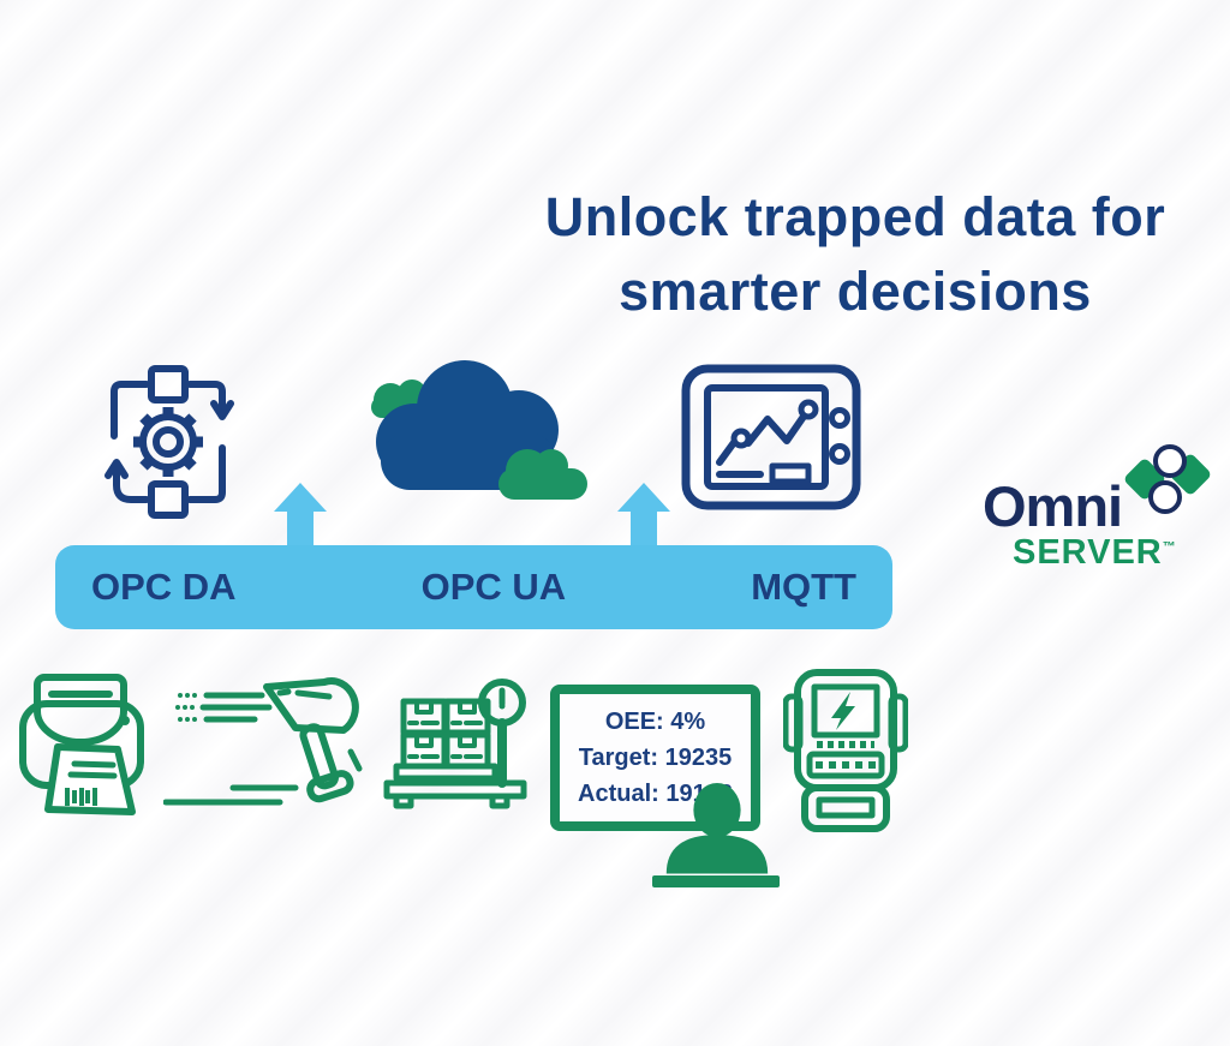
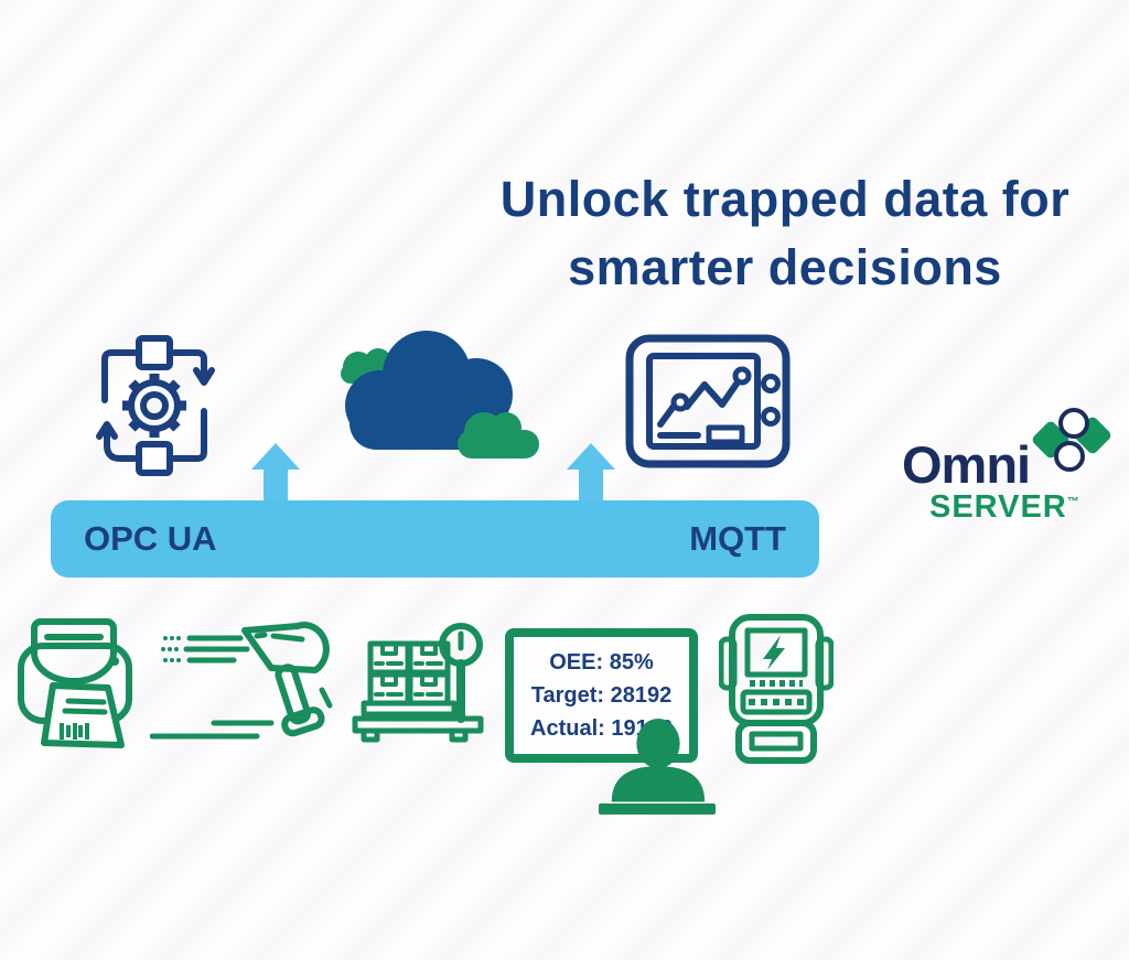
  Unlock trapped data for
  smarter decisions
  Omni
  SERVER™
- OPC DA
  OPC UA
  MQTT
- OEE: 4%
+ OEE: 85%
- Target: 19235
+ Target: 28192
  Actual: 19
